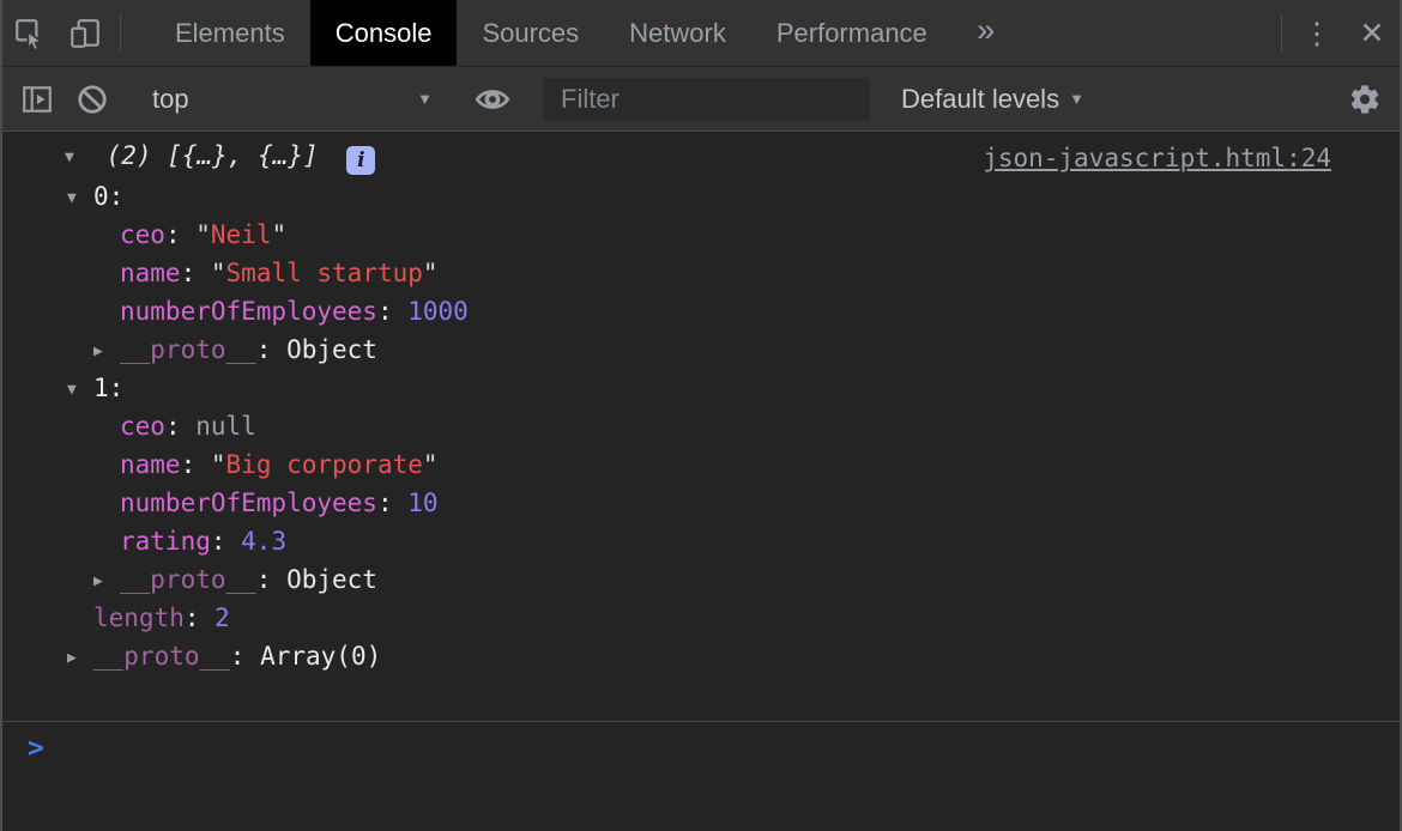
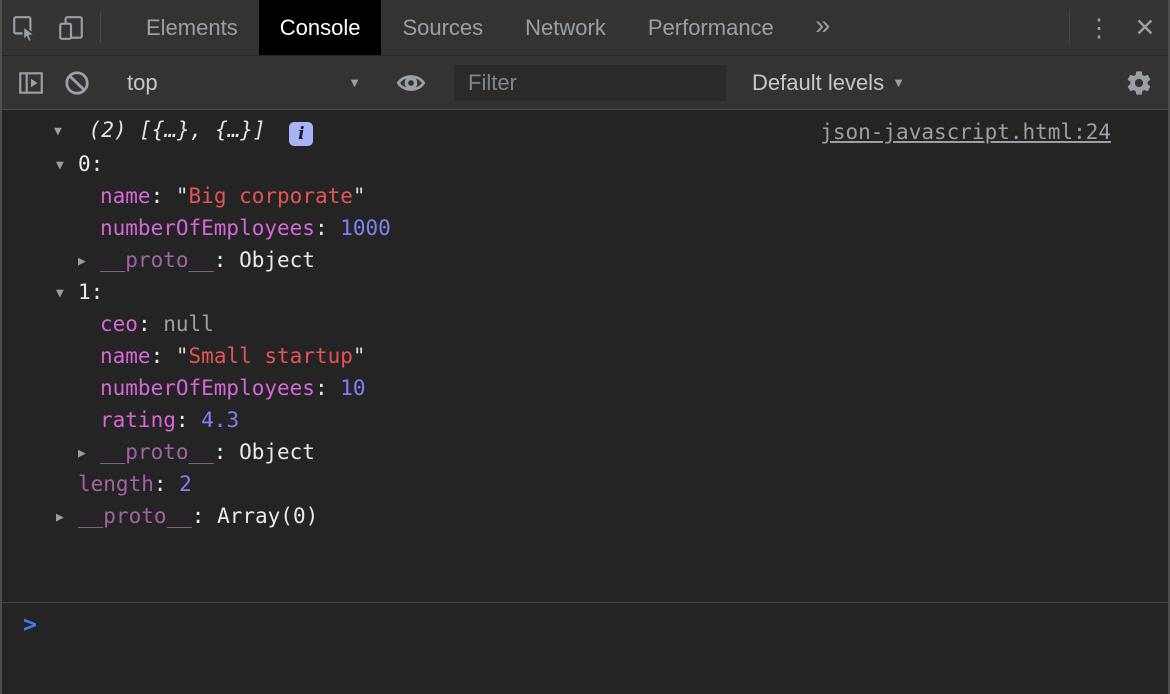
  Elements
  Console
  Sources
  Network
  Performance
  »
  ⋮
  ✕
  top
  ▼
  Filter
  Default levels
  ▼
  ▼ (2) [{…}, {…}] i
  json-javascript.html:24
  ▼ 0:
- ceo: "Neil"
- name: "Small startup"
+ name: "Big corporate"
  numberOfEmployees: 1000
  ▶ __proto__: Object
  ▼ 1:
  ceo: null
- name: "Big corporate"
+ name: "Small startup"
  numberOfEmployees: 10
  rating: 4.3
  ▶ __proto__: Object
  length: 2
  ▶ __proto__: Array(0)
  >
